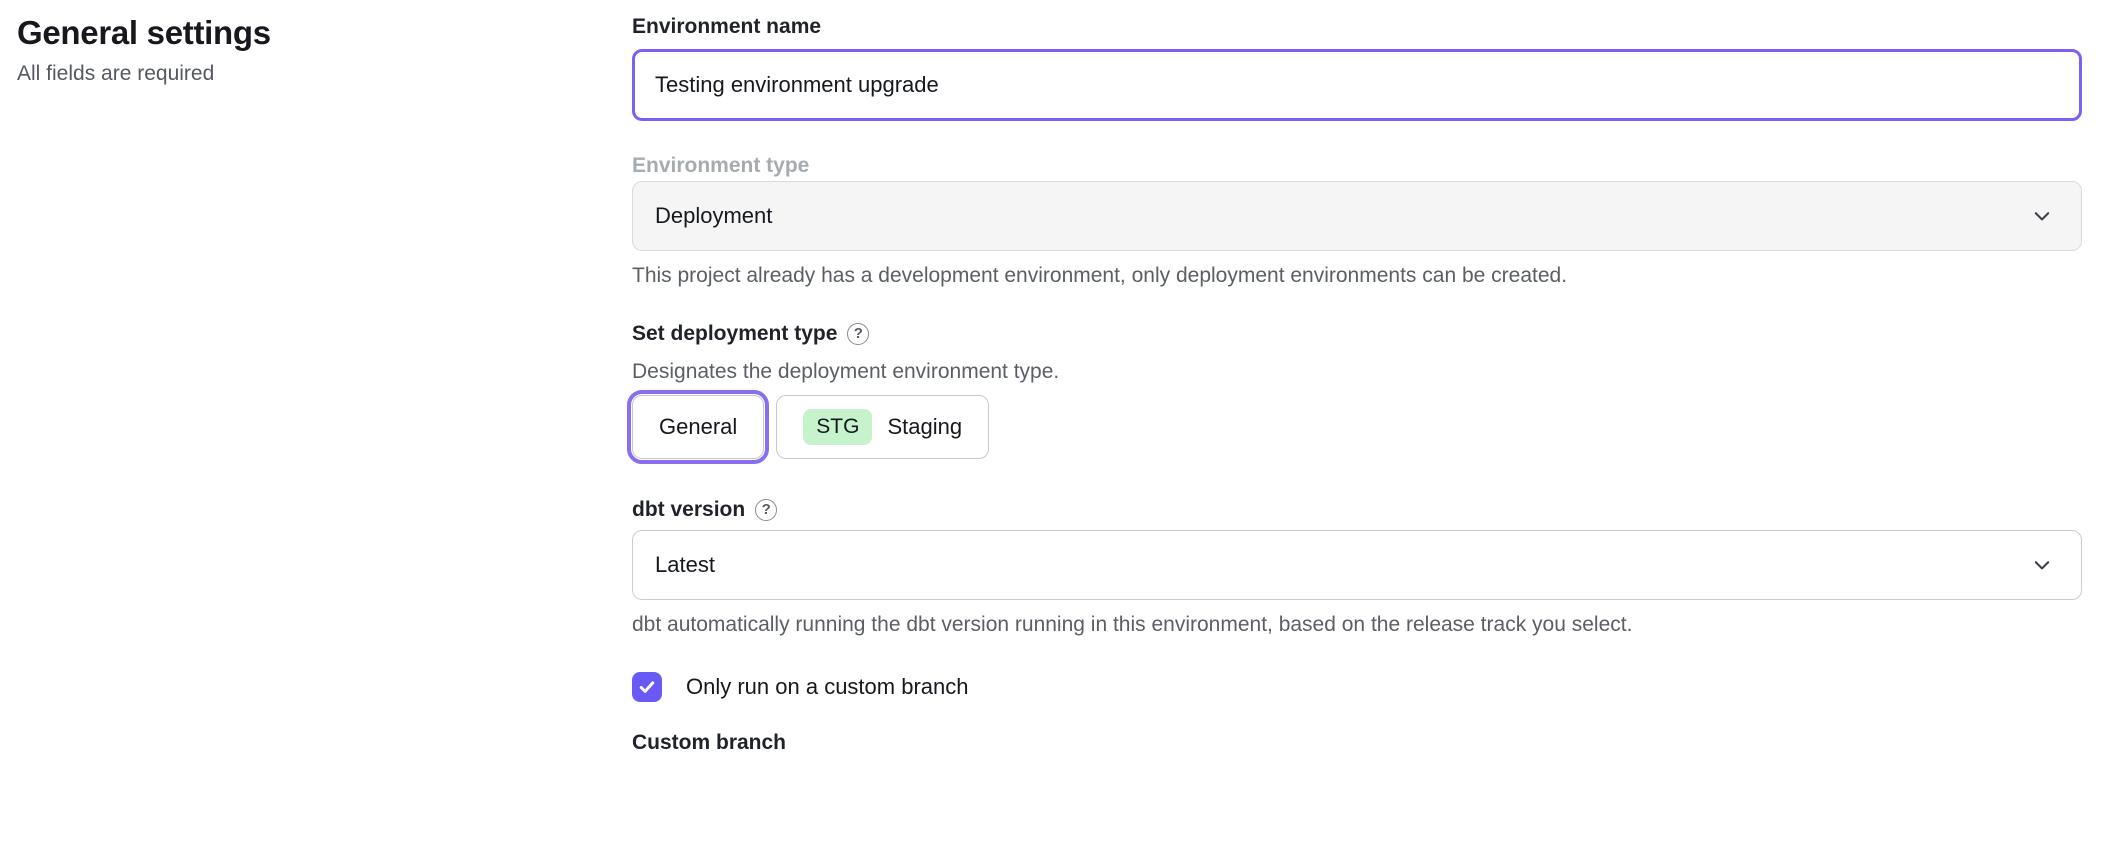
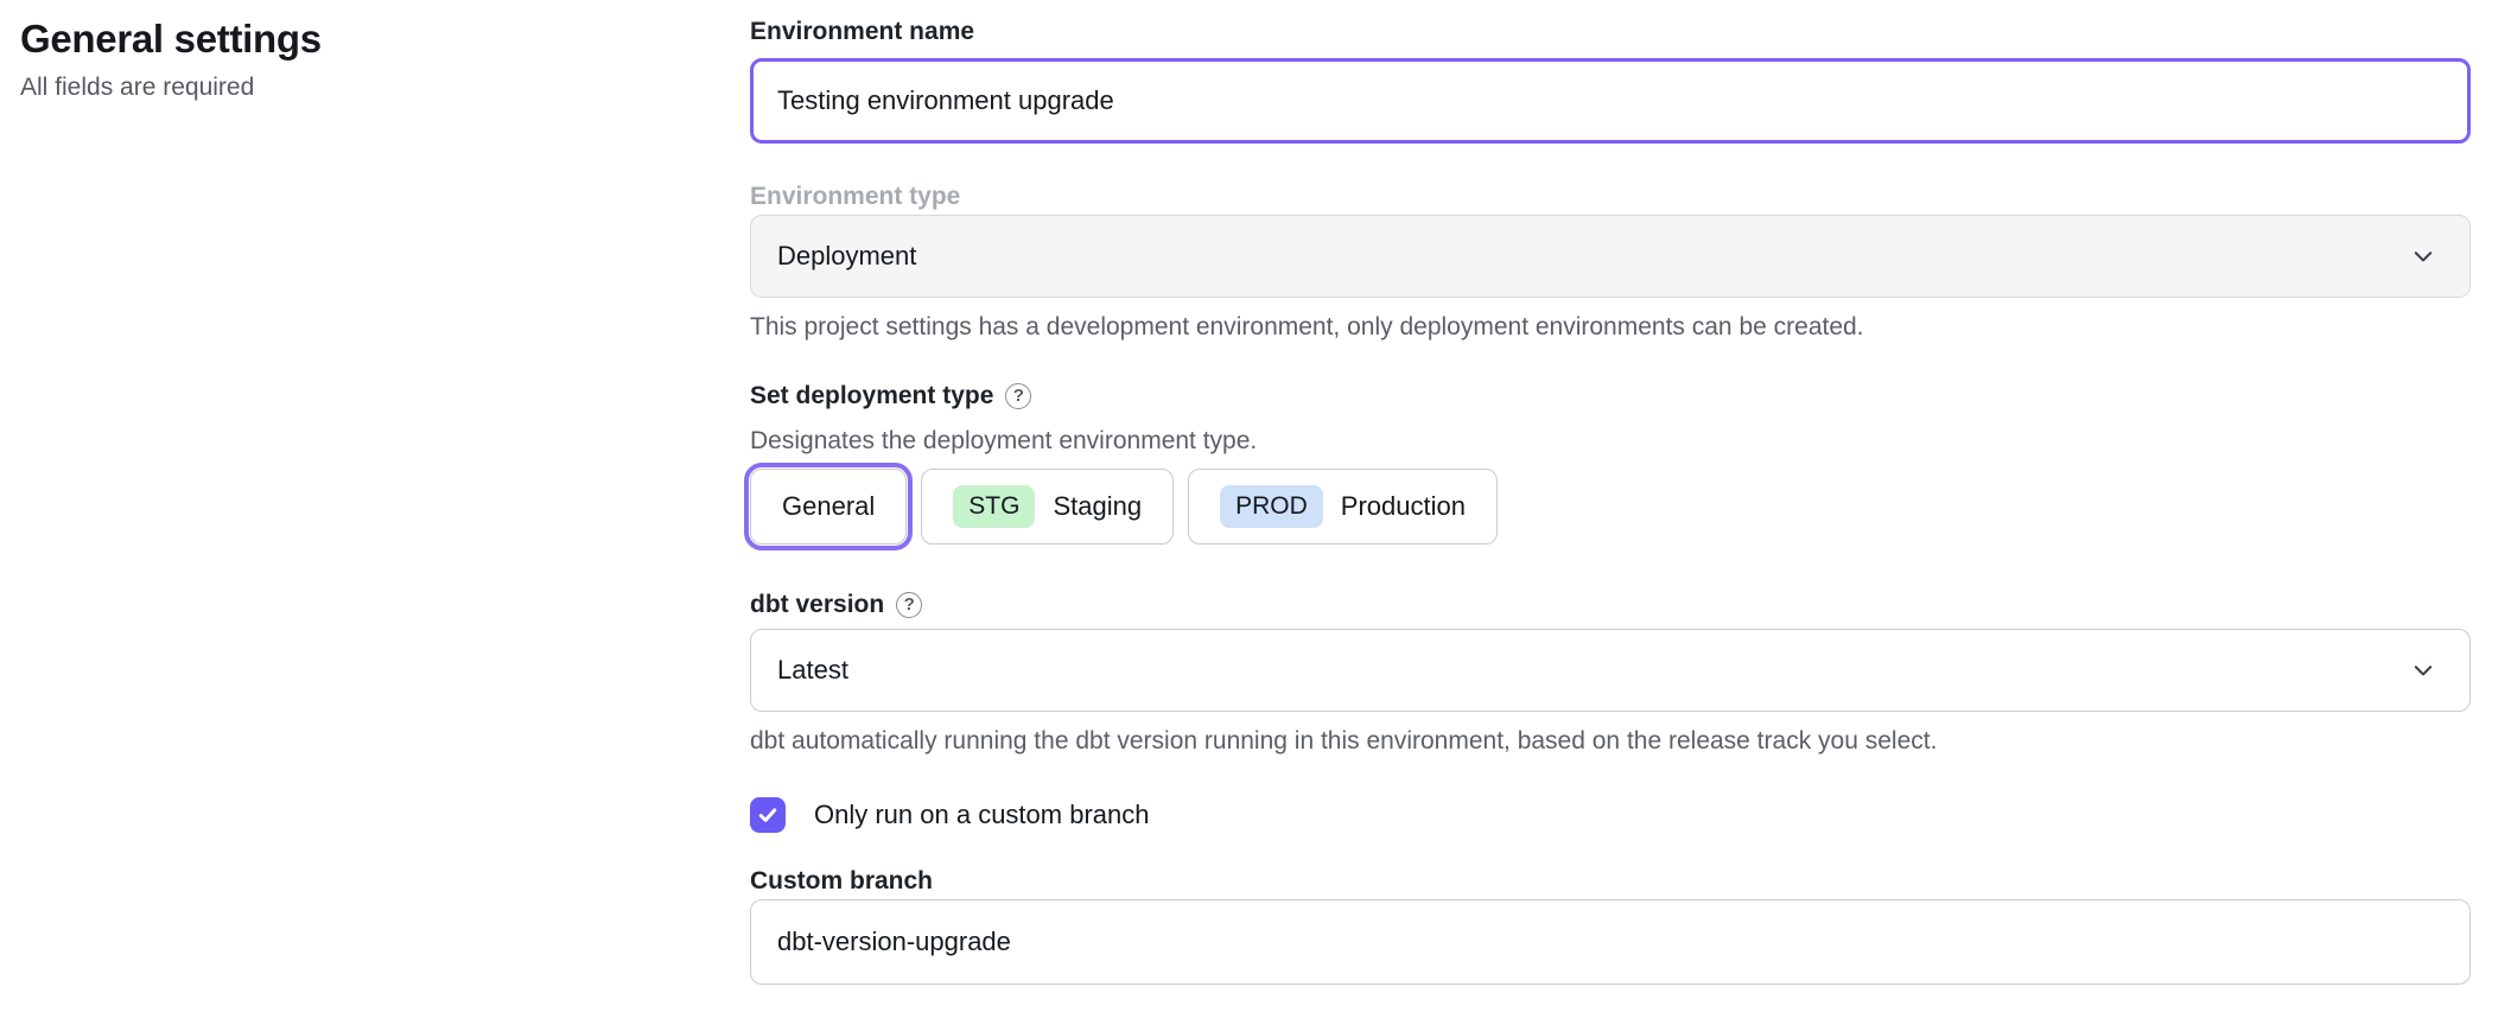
  General settings
  All fields are required
  Environment name
  Testing environment upgrade
  Environment type
  Deployment
- This project already has a development environment, only deployment environments can be created.
+ This project settings has a development environment, only deployment environments can be created.
  Set deployment type
  Designates the deployment environment type.
  General
  STG
  Staging
+ PROD
+ Production
  dbt version
  Latest
  dbt automatically running the dbt version running in this environment, based on the release track you select.
  Only run on a custom branch
  Custom branch
+ dbt-version-upgrade
